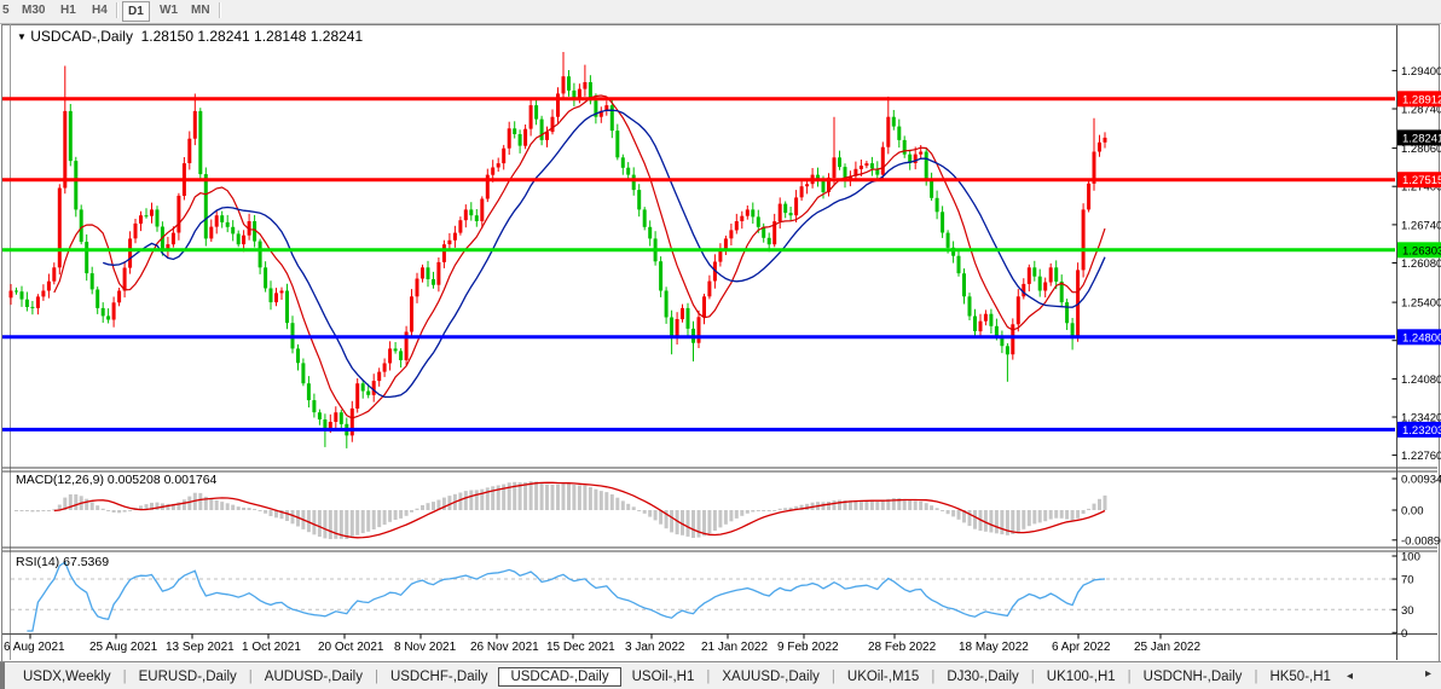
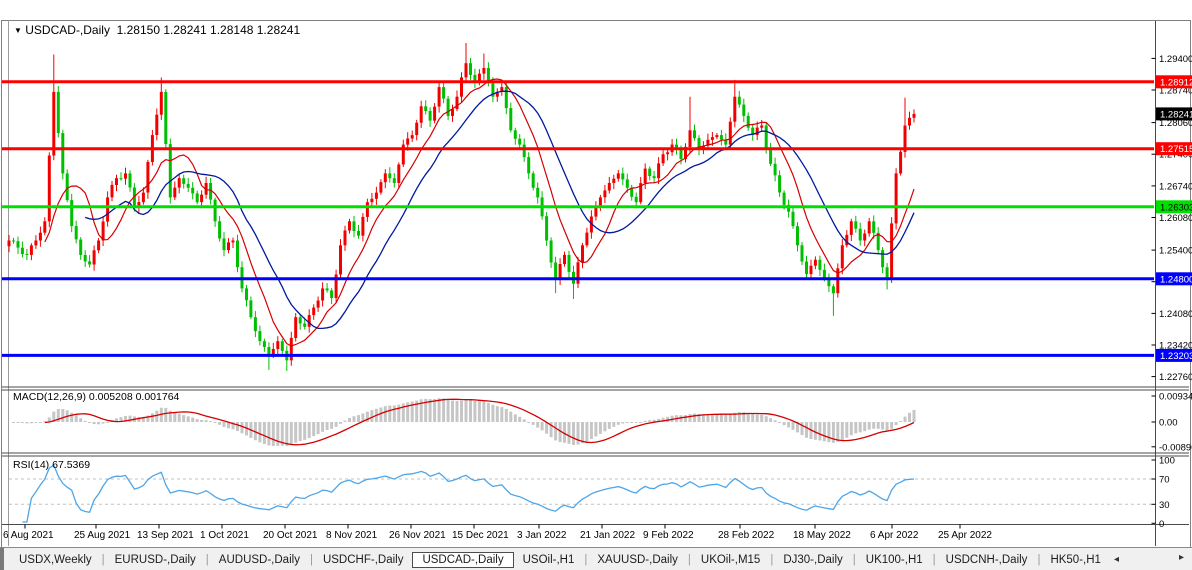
- 5
- M30
- H1
- H4
- D1
- W1
- MN
  1.29400
  1.28740
  1.28060
  1.26740
  1.26080
  1.25400
  1.24080
  1.23420
  1.22760
  0.00934
  0.00
  -0.0089
  100
  70
  30
  0
  1.2891
  1.2751
  1.2630
  1.2480
  1.2320
  1.2824
  6 Aug 2021
  25 Aug 2021
  13 Sep 2021
  1 Oct 2021
  20 Oct 2021
  8 Nov 2021
  26 Nov 2021
  15 Dec 2021
  3 Jan 2022
  21 Jan 2022
  9 Feb 2022
  28 Feb 2022
  18 May 2022
  6 Apr 2022
- 25 Jan 2022
+ 25 Apr 2022
  ▼ USDCAD-,Daily 1.28150 1.28241 1.28148 1.28241
  MACD(12,26,9) 0.005208 0.001764
  RSI(14) 67.5369
  USDX,Weekly
  |
  EURUSD-,Daily
  |
  AUDUSD-,Daily
  |
  USDCHF-,Daily
  USDCAD-,Daily
  USOil-,H1
  |
  XAUUSD-,Daily
  |
  UKOil-,M15
  |
  DJ30-,Daily
  |
  UK100-,H1
  |
  USDCNH-,Daily
  |
  HK50-,H1
  ◂
  ▸
